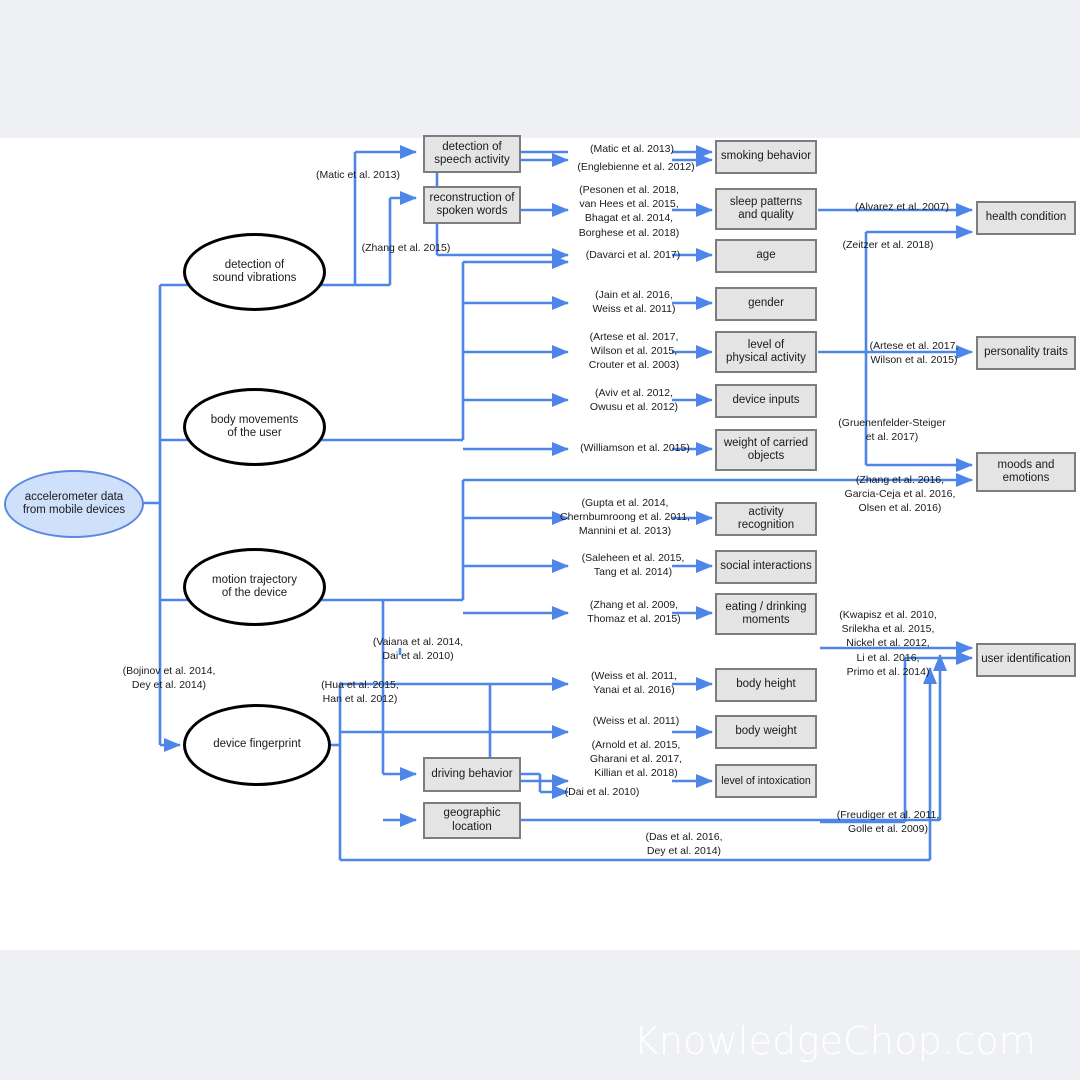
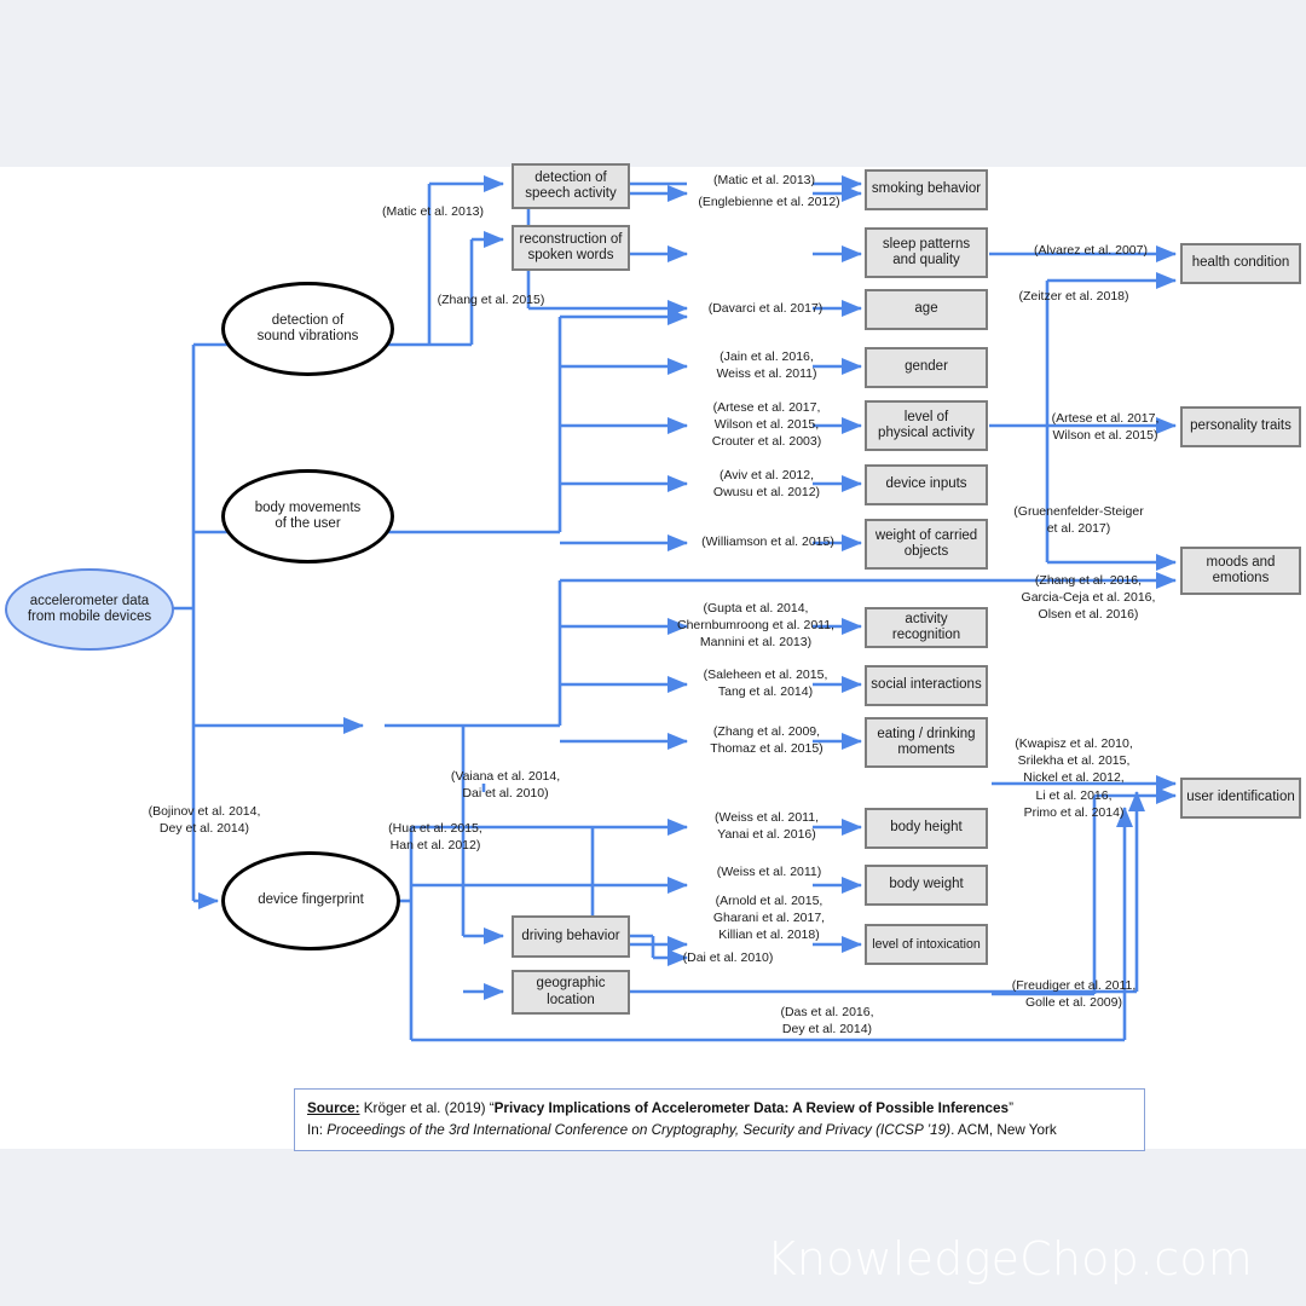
  accelerometer data
  from mobile devices
  detection of
  sound vibrations
  body movements
  of the user
- motion trajectory
- of the device
  device fingerprint
  detection of
  speech activity
  reconstruction of
  spoken words
  driving behavior
  geographic
  location
  smoking behavior
  sleep patterns
  and quality
  age
  gender
  level of
  physical activity
  device inputs
  weight of carried
  objects
  activity recognition
  social interactions
  eating / drinking
  moments
  body height
  body weight
  level of intoxication
  health condition
  personality traits
  moods and
  emotions
  user identification
  (Matic et al. 2013)
  (Zhang et al. 2015)
  (Bojinov et al. 2014,
  Dey et al. 2014)
  (Hua et al. 2015,
  Han et al. 2012)
  (Vaiana et al. 2014,
  Dai et al. 2010)
  (Matic et al. 2013)
  (Englebienne et al. 2012)
- (Pesonen et al. 2018,
- van Hees et al. 2015,
- Bhagat et al. 2014,
- Borghese et al. 2018)
  (Davarci et al. 2017)
  (Jain et al. 2016,
  Weiss et al. 2011)
  (Artese et al. 2017,
  Wilson et al. 2015,
  Crouter et al. 2003)
  (Aviv et al. 2012,
  Owusu et al. 2012)
  (Williamson et al. 2015)
  (Gupta et al. 2014,
  Chernbumroong et al. 2011,
  Mannini et al. 2013)
  (Saleheen et al. 2015,
  Tang et al. 2014)
  (Zhang et al. 2009,
  Thomaz et al. 2015)
  (Weiss et al. 2011,
  Yanai et al. 2016)
  (Weiss et al. 2011)
  (Arnold et al. 2015,
  Gharani et al. 2017,
  Killian et al. 2018)
  (Dai et al. 2010)
  (Alvarez et al. 2007)
  (Zeitzer et al. 2018)
  (Artese et al. 2017,
  Wilson et al. 2015)
  (Gruenenfelder-Steiger
  et al. 2017)
  (Zhang et al. 2016,
  Garcia-Ceja et al. 2016,
  Olsen et al. 2016)
  (Kwapisz et al. 2010,
  Srilekha et al. 2015,
  Nickel et al. 2012,
  Li et al. 2016,
  Primo et al. 2014)
  (Freudiger et al. 2011,
  Golle et al. 2009)
  (Das et al. 2016,
  Dey et al. 2014)
+ Source: Kröger et al. (2019) “Privacy Implications of Accelerometer Data: A Review of Possible Inferences”
+ In: Proceedings of the 3rd International Conference on Cryptography, Security and Privacy (ICCSP ’19). ACM, New York
